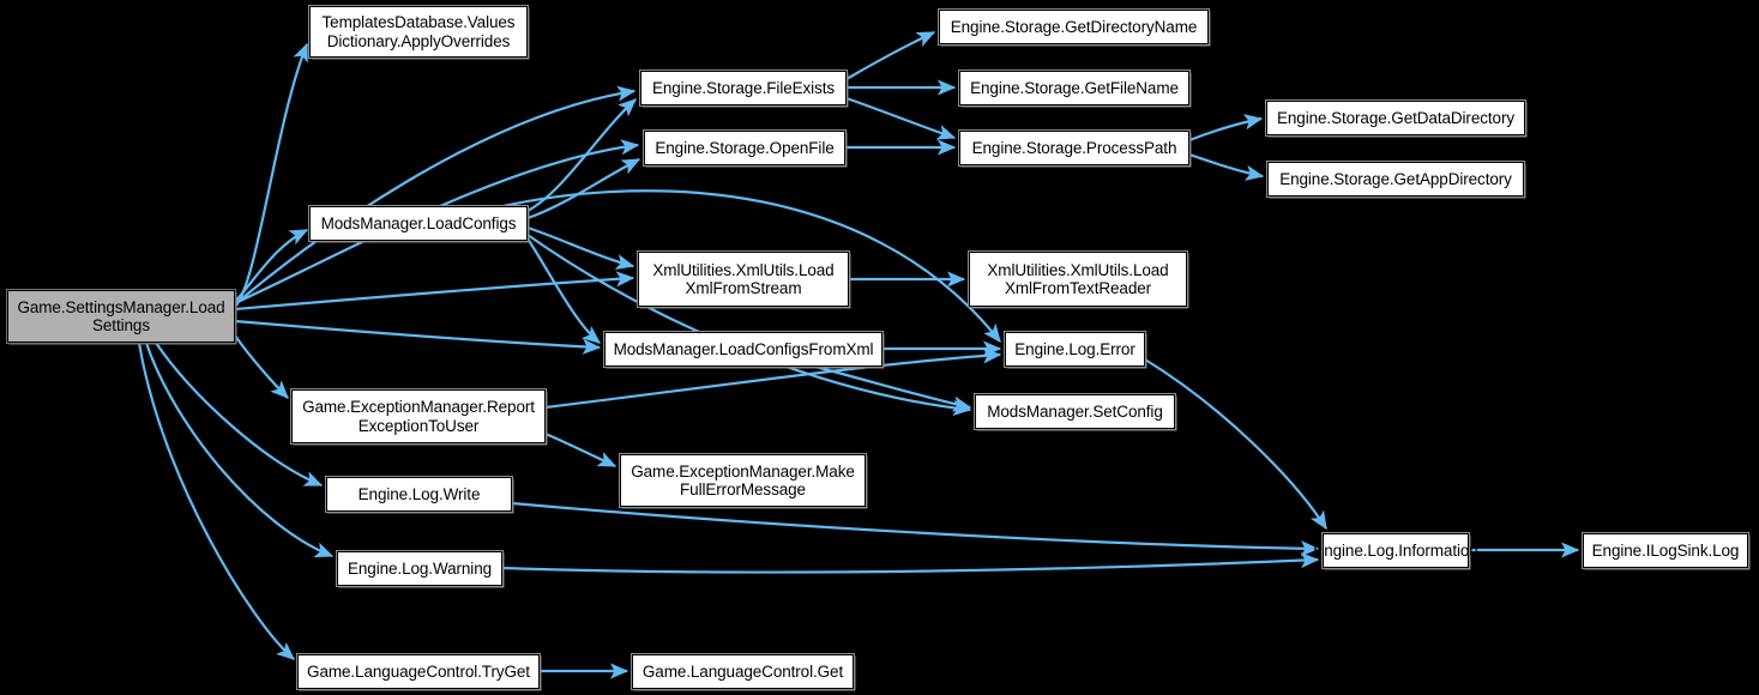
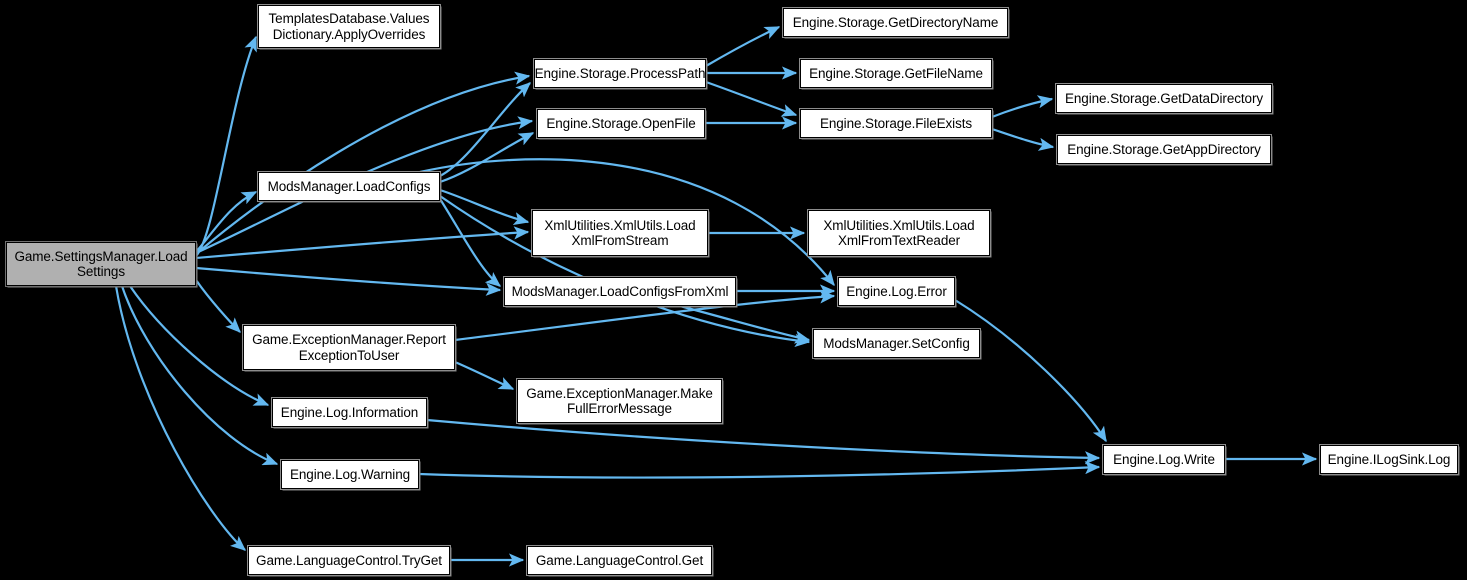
  Game.SettingsManager.Load
  Settings
  TemplatesDatabase.Values
  Dictionary.ApplyOverrides
- Engine.Storage.FileExists
+ Engine.Storage.ProcessPath
  Engine.Storage.GetDirectoryName
  Engine.Storage.GetFileName
  Engine.Storage.OpenFile
- Engine.Storage.ProcessPath
+ Engine.Storage.FileExists
  Engine.Storage.GetDataDirectory
  Engine.Storage.GetAppDirectory
  ModsManager.LoadConfigs
  XmlUtilities.XmlUtils.Load
  XmlFromStream
  XmlUtilities.XmlUtils.Load
  XmlFromTextReader
  ModsManager.LoadConfigsFromXml
  Engine.Log.Error
  ModsManager.SetConfig
  Game.ExceptionManager.Report
  ExceptionToUser
  Game.ExceptionManager.Make
  FullErrorMessage
- Engine.Log.Write
+ Engine.Log.Information
  Engine.Log.Warning
- Engine.Log.Information
+ Engine.Log.Write
  Engine.ILogSink.Log
  Game.LanguageControl.TryGet
  Game.LanguageControl.Get
